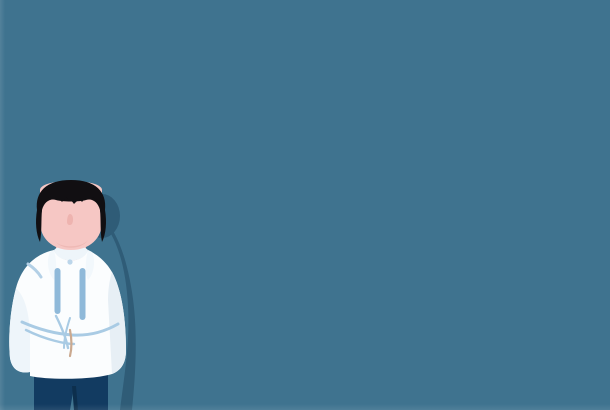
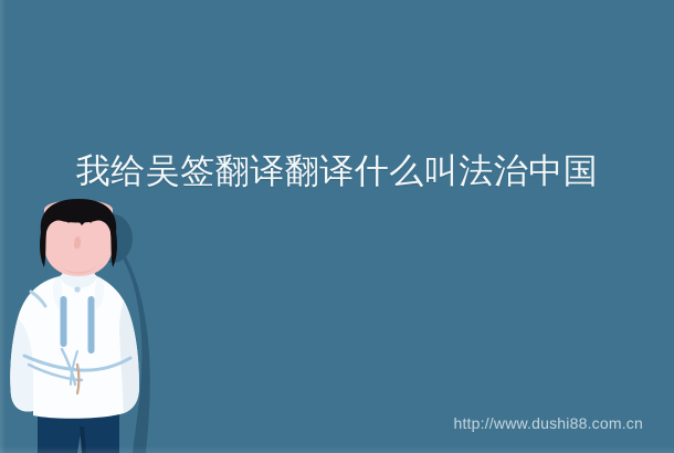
+ 我给吴签翻译翻译什么叫法治中国
+ http://www.dushi88.com.cn
